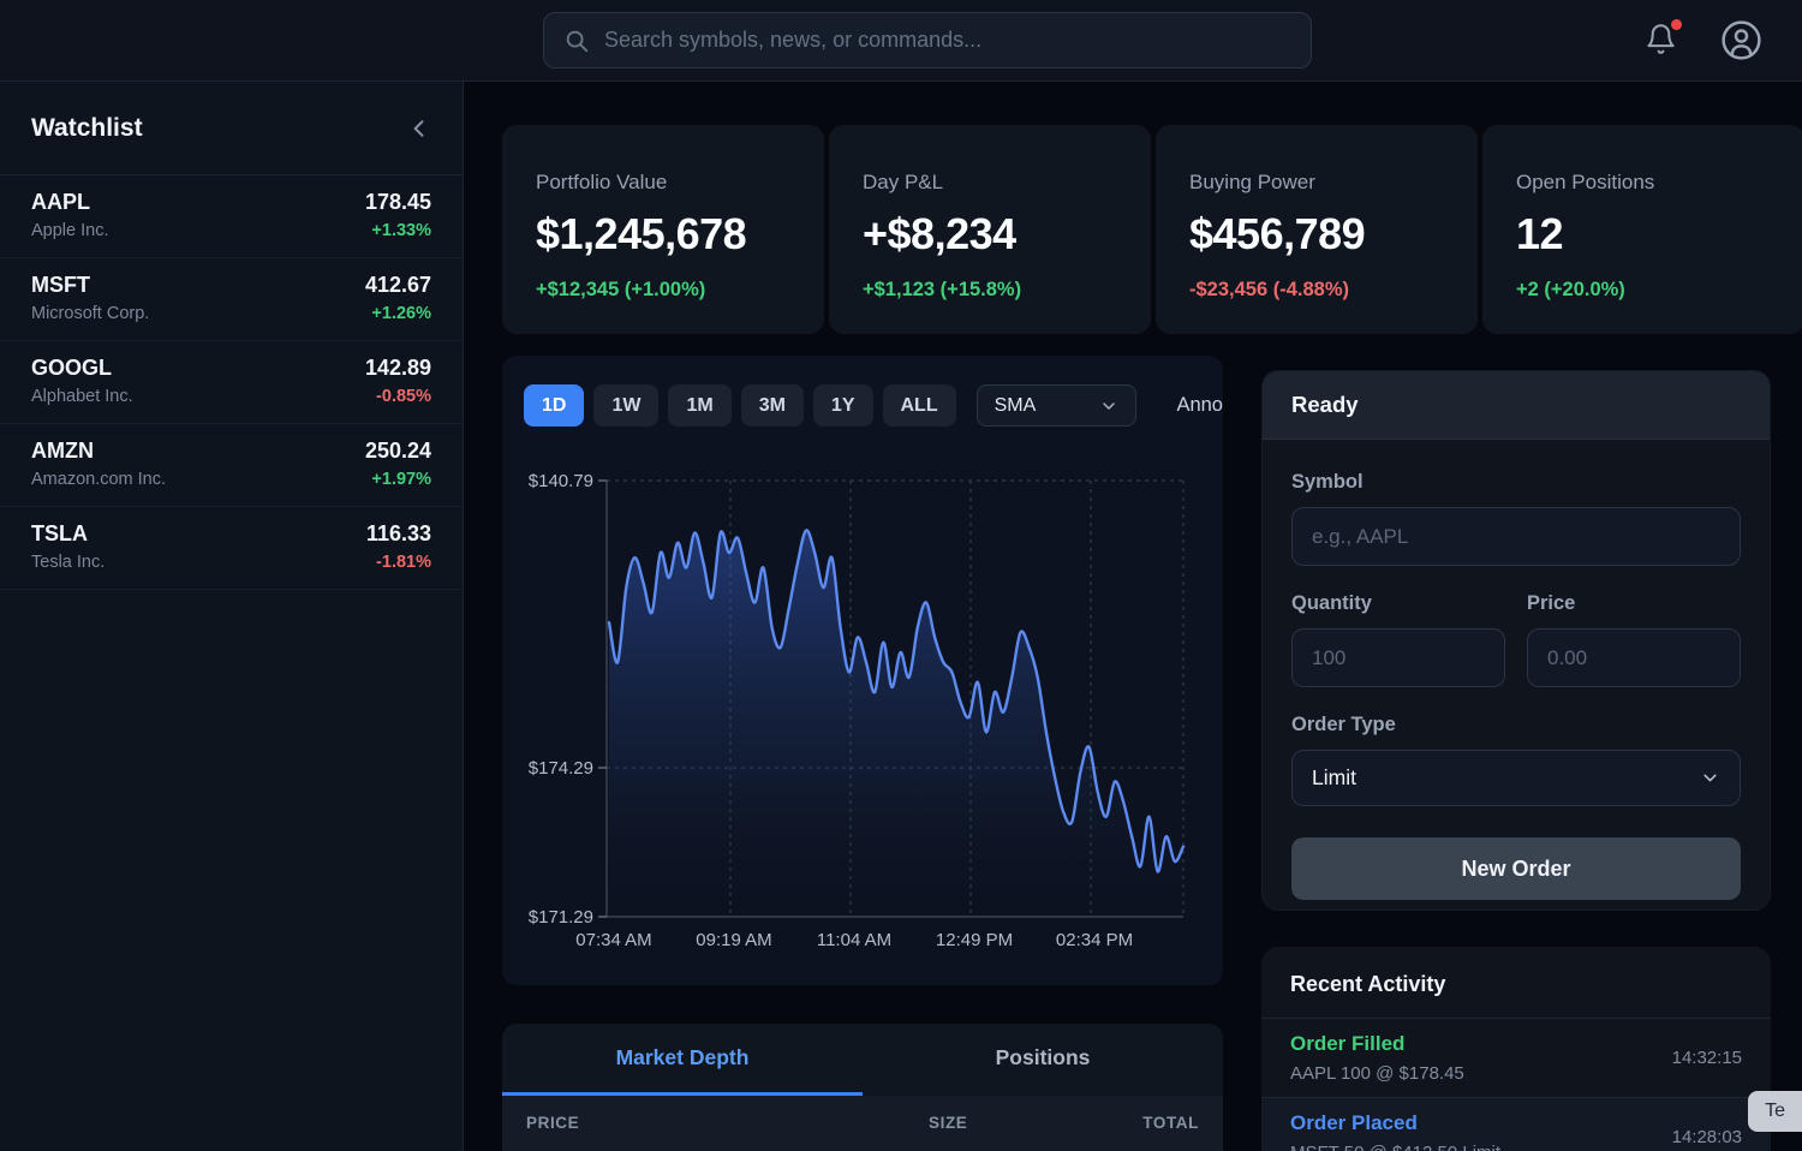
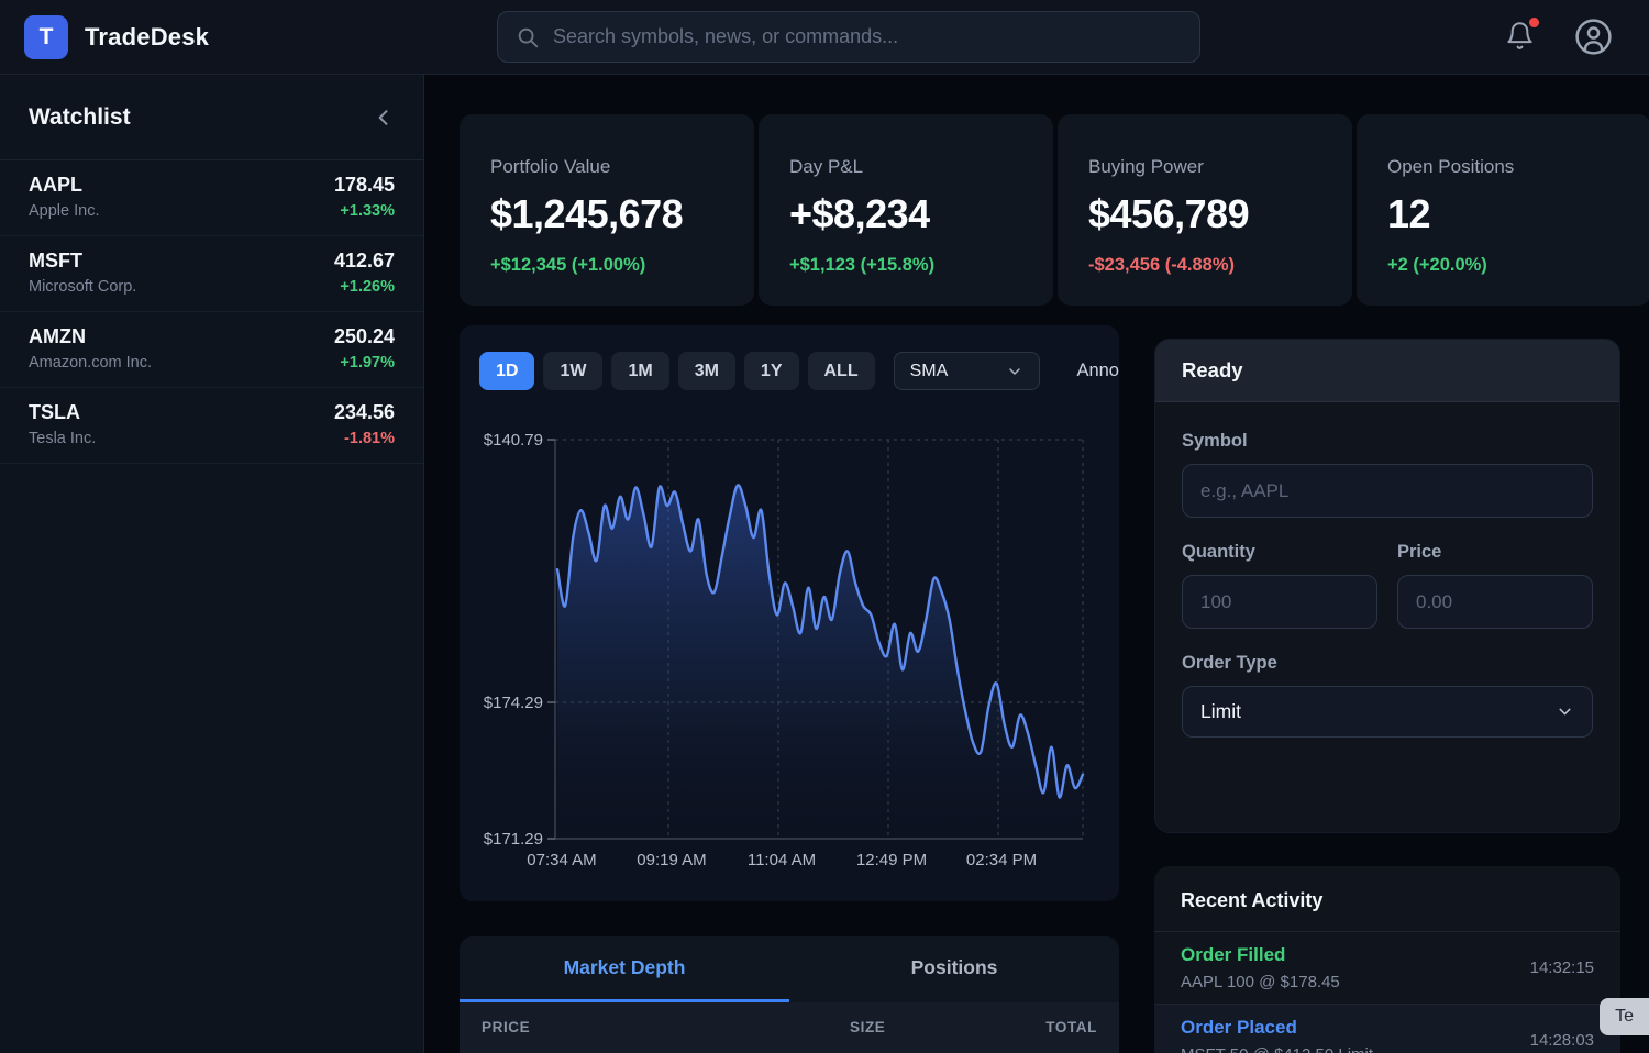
+ T
+ TradeDesk
  Search symbols, news, or commands...
  Watchlist
  AAPL
  Apple Inc.
  178.45
  +1.33%
  MSFT
  Microsoft Corp.
  412.67
  +1.26%
- GOOGL
- Alphabet Inc.
- 142.89
- -0.85%
  AMZN
  Amazon.com Inc.
  250.24
  +1.97%
  TSLA
  Tesla Inc.
- 116.33
+ 234.56
  -1.81%
  Portfolio Value
  $1,245,678
  +$12,345 (+1.00%)
  Day P&L
  +$8,234
  +$1,123 (+15.8%)
  Buying Power
  $456,789
  -$23,456 (-4.88%)
  Open Positions
  12
  +2 (+20.0%)
  1D
  1W
  1M
  3M
  1Y
  ALL
  SMA
  Anno
  $140.79
  $174.29
  $171.29
  07:34 AM
  09:19 AM
  11:04 AM
  12:49 PM
  02:34 PM
  Market Depth
  Positions
  PRICE
  SIZE
  TOTAL
  Ready
  Symbol
  e.g., AAPL
  Quantity
  100
  Price
  0.00
  Order Type
  Limit
- New Order
  Recent Activity
  Order Filled
  AAPL 100 @ $178.45
  14:32:15
  Order Placed
  14:28:03
  Te
